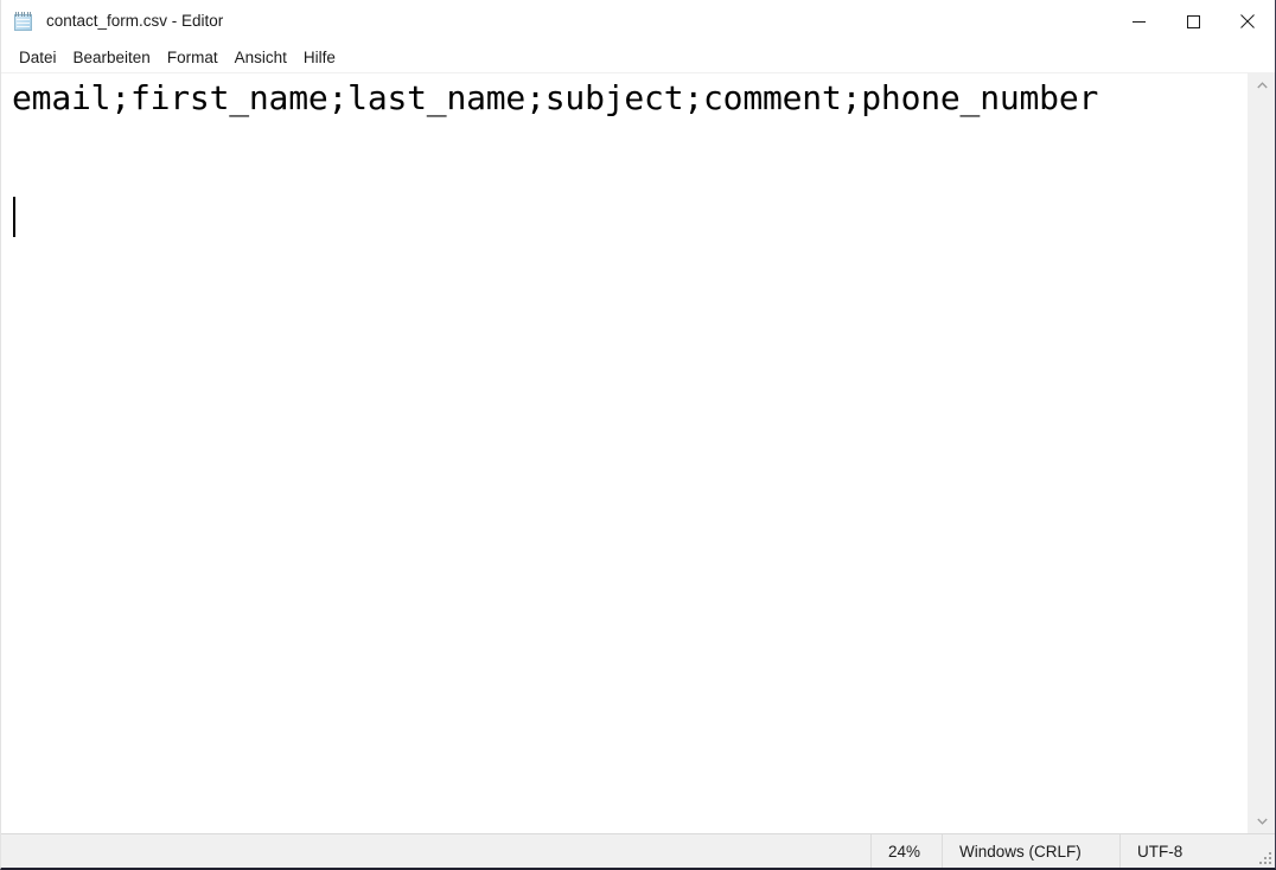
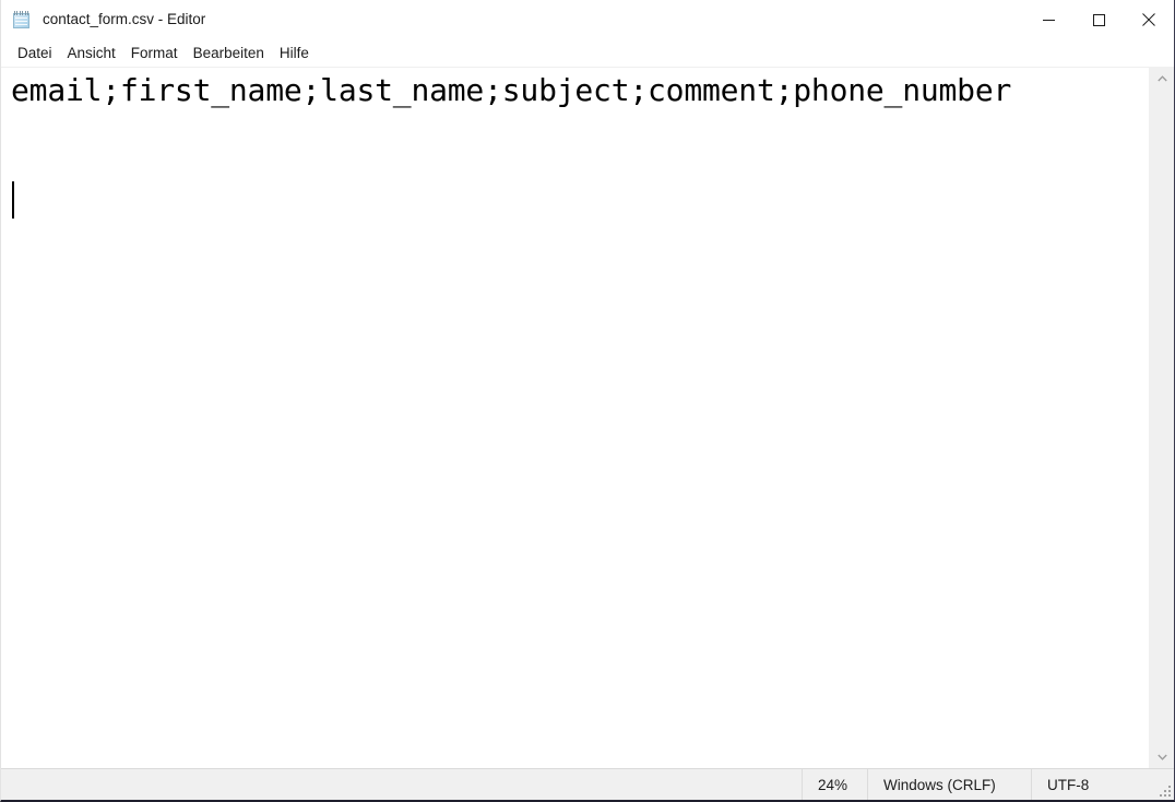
  contact_form.csv - Editor
  Datei
- Bearbeiten
+ Ansicht
  Format
- Ansicht
+ Bearbeiten
  Hilfe
  email;first_name;last_name;subject;comment;phone_number
  24%
  Windows (CRLF)
  UTF-8
